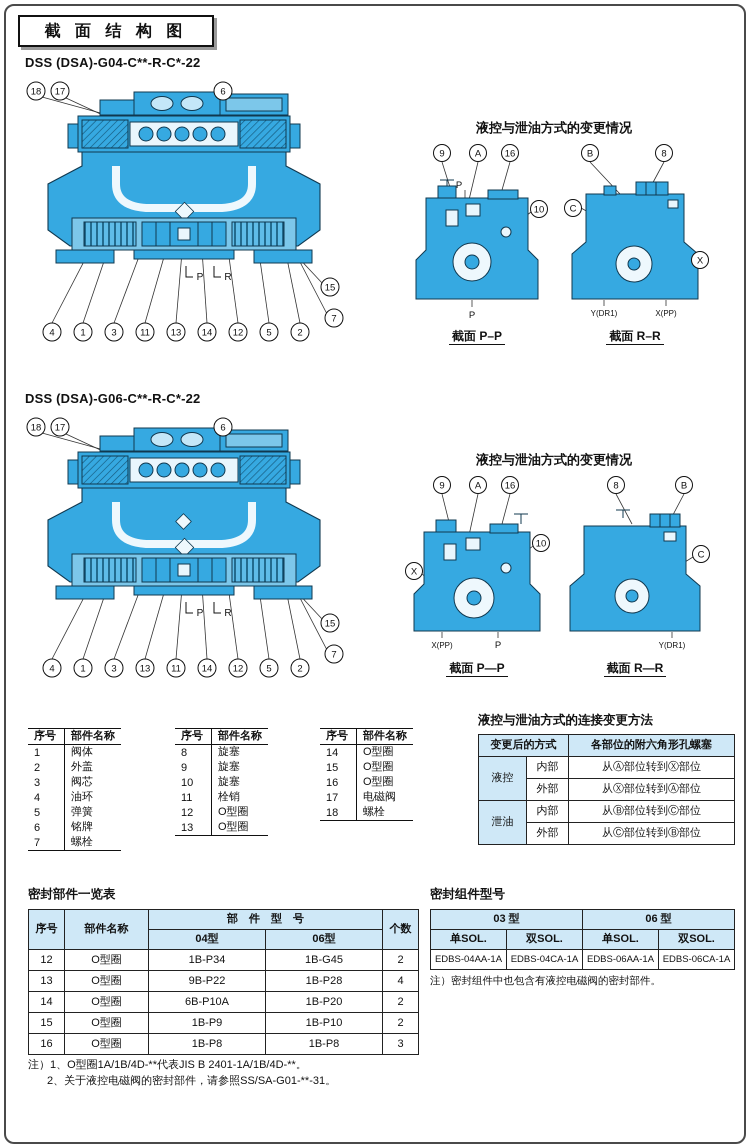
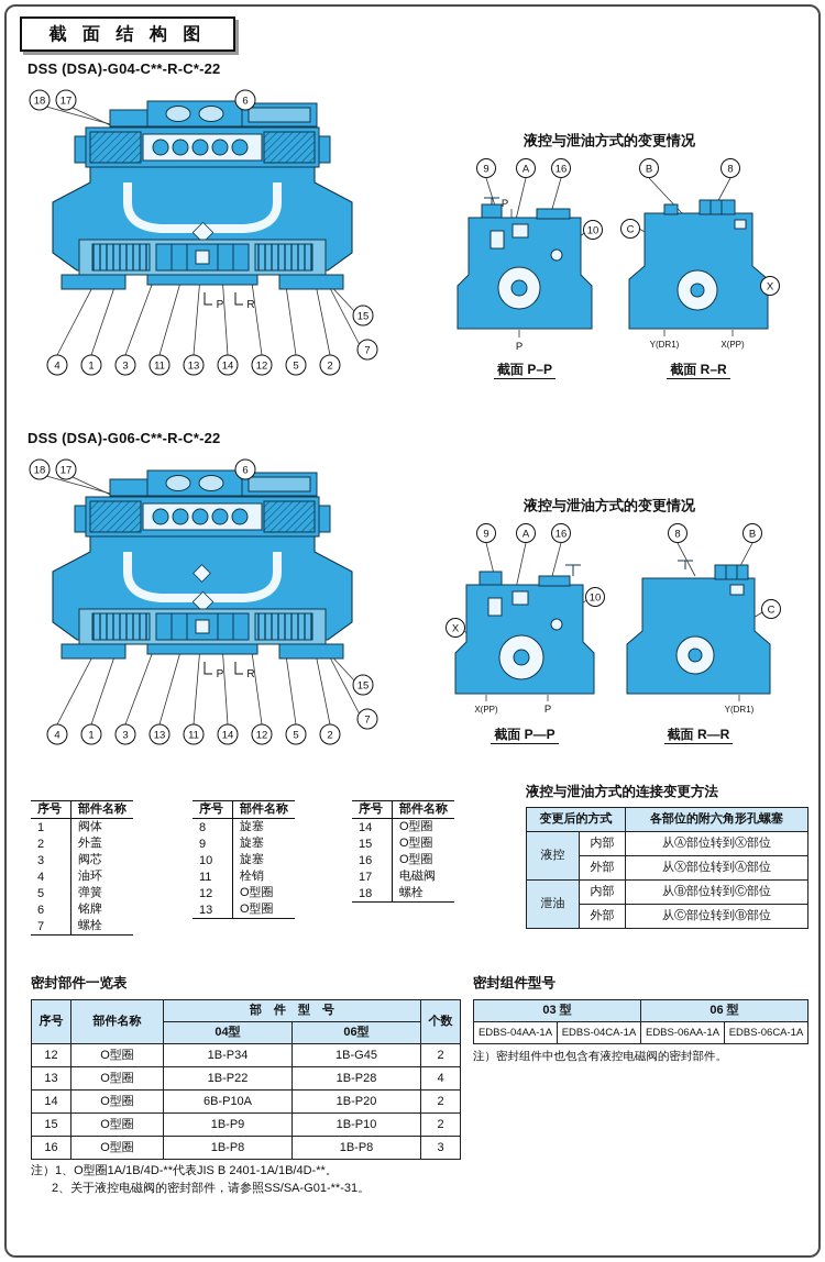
  截 面 结 构 图
  DSS (DSA)-G04-C**-R-C*-22
  P
  R
  18
  17
  6
  15
  7
  4
  1
  3
  11
  13
  14
  12
  5
  2
  液控与泄油方式的变更情况
  P
  P
  9
  A
  16
  10
  截面 P–P
  Y(DR1)
  X(PP)
  B
  8
  C
  X
  截面 R–R
  DSS (DSA)-G06-C**-R-C*-22
  P
  R
  18
  17
  6
  15
  7
  4
  1
  3
  13
  11
  14
  12
  5
  2
  液控与泄油方式的变更情况
  X(PP)
  P
  9
  A
  16
  10
  X
  截面 P—P
  Y(DR1)
  8
  B
  C
  截面 R—R
  序号	部件名称
  1	阀体
  2	外盖
  3	阀芯
  4	油环
  5	弹簧
  6	铭牌
  7	螺栓
  序号	部件名称
  8	旋塞
  9	旋塞
  10	旋塞
  11	栓销
  12	O型圈
  13	O型圈
  序号	部件名称
  14	O型圈
  15	O型圈
  16	O型圈
  17	电磁阀
  18	螺栓
  液控与泄油方式的连接变更方法
  变更后的方式	各部位的附六角形孔螺塞
  液控	内部	从Ⓐ部位转到Ⓧ部位
  外部	从Ⓧ部位转到Ⓐ部位
  泄油	内部	从Ⓑ部位转到Ⓒ部位
  外部	从Ⓒ部位转到Ⓑ部位
  密封部件一览表
  序号	部件名称	部 件 型 号	个数
  04型	06型
  12	O型圈	1B-P34	1B-G45	2
- 13	O型圈	9B-P22	1B-P28	4
+ 13	O型圈	1B-P22	1B-P28	4
  14	O型圈	6B-P10A	1B-P20	2
  15	O型圈	1B-P9	1B-P10	2
  16	O型圈	1B-P8	1B-P8	3
  密封组件型号
  03 型	06 型
- 单SOL.	双SOL.	单SOL.	双SOL.
  EDBS-04AA-1A	EDBS-04CA-1A	EDBS-06AA-1A	EDBS-06CA-1A
  注）密封组件中也包含有液控电磁阀的密封部件。
  注）1、O型圈1A/1B/4D-**代表JIS B 2401-1A/1B/4D-**。
  2、关于液控电磁阀的密封部件，请参照SS/SA-G01-**-31。
